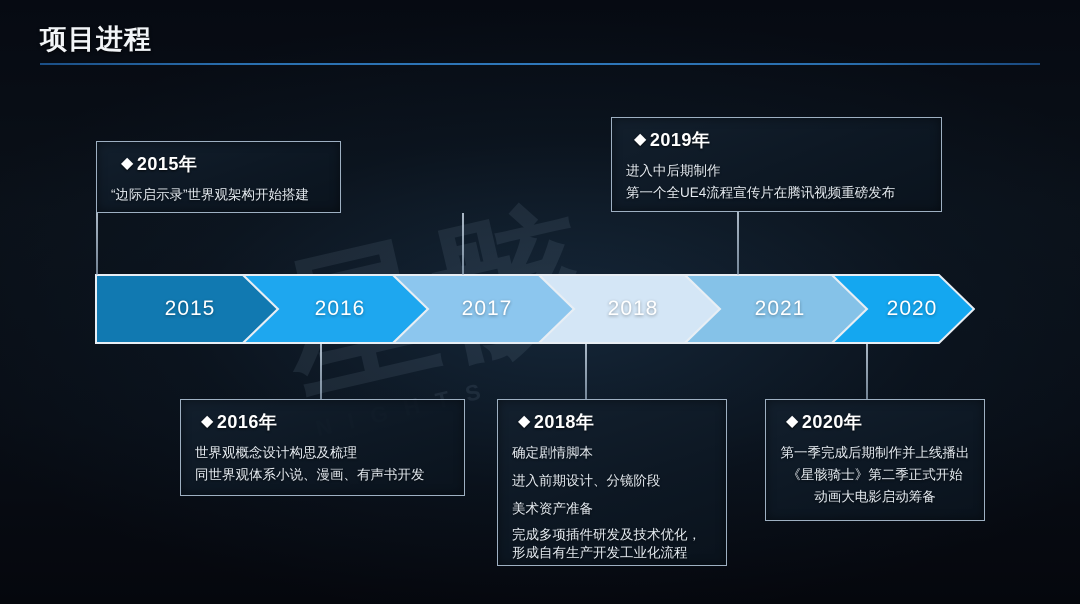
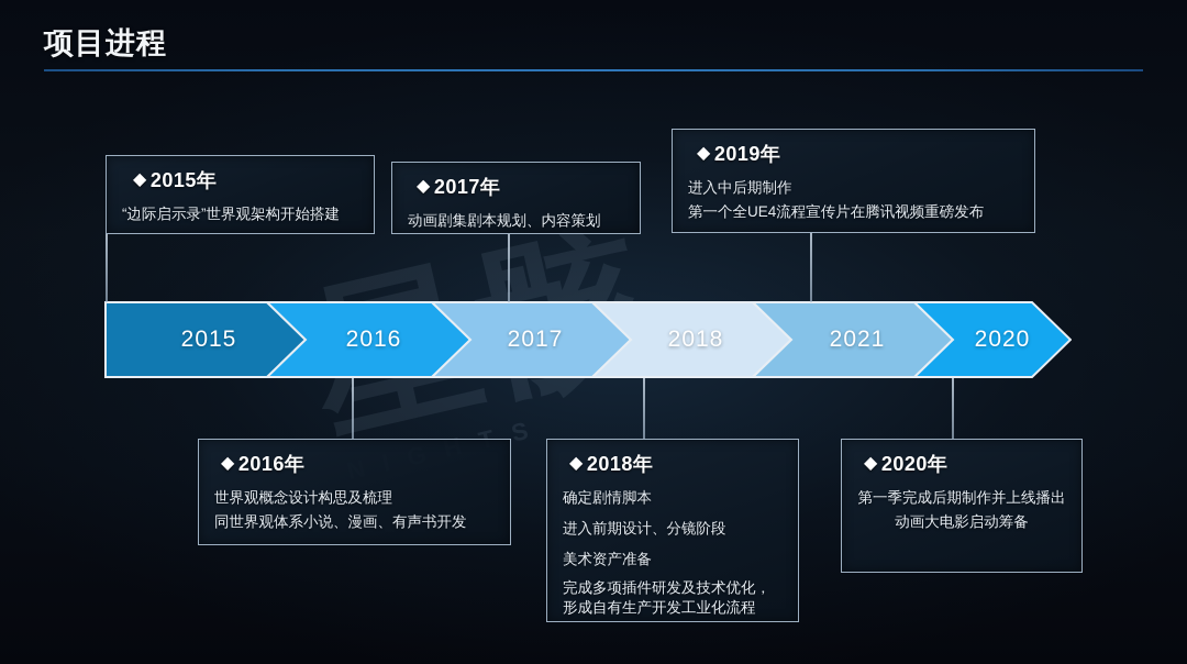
  项目进程
  ◆ 2015年
  “边际启示录”世界观架构开始搭建
+ ◆ 2017年
+ 动画剧集剧本规划、内容策划
  ◆ 2019年
  进入中后期制作
  第一个全UE4流程宣传片在腾讯视频重磅发布
  2015
  2016
  2017
  2018
  2021
  2020
  ◆ 2016年
  世界观概念设计构思及梳理
  同世界观体系小说、漫画、有声书开发
  ◆ 2018年
  确定剧情脚本
  进入前期设计、分镜阶段
  美术资产准备
  完成多项插件研发及技术优化，
  形成自有生产开发工业化流程
  ◆ 2020年
  第一季完成后期制作并上线播出
- 《星骸骑士》第二季正式开始
  动画大电影启动筹备
